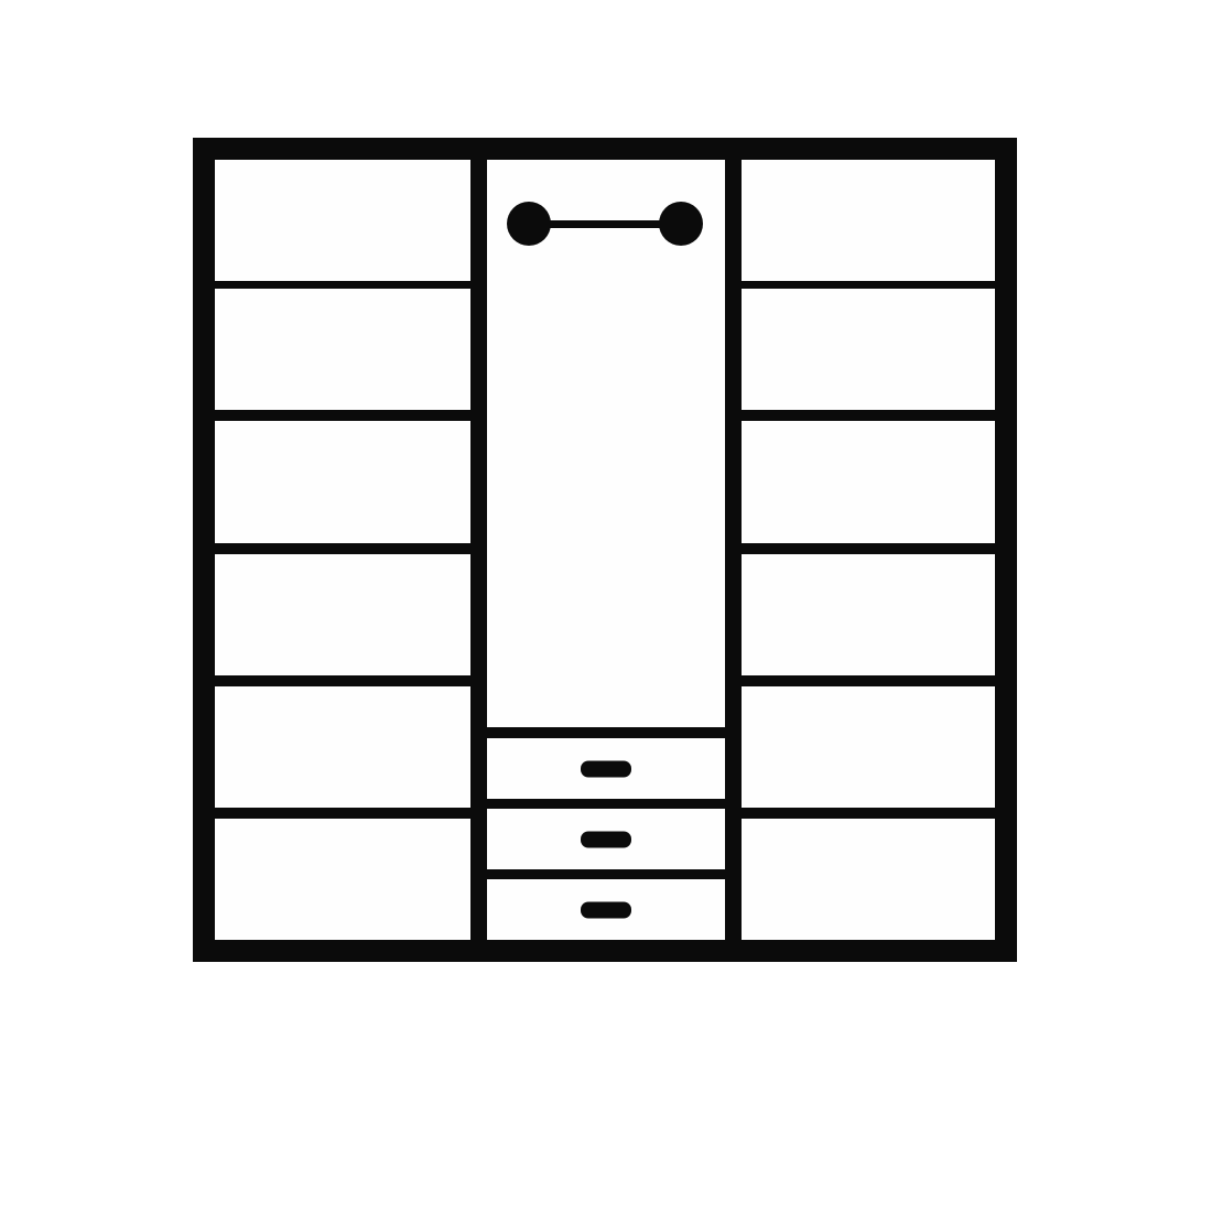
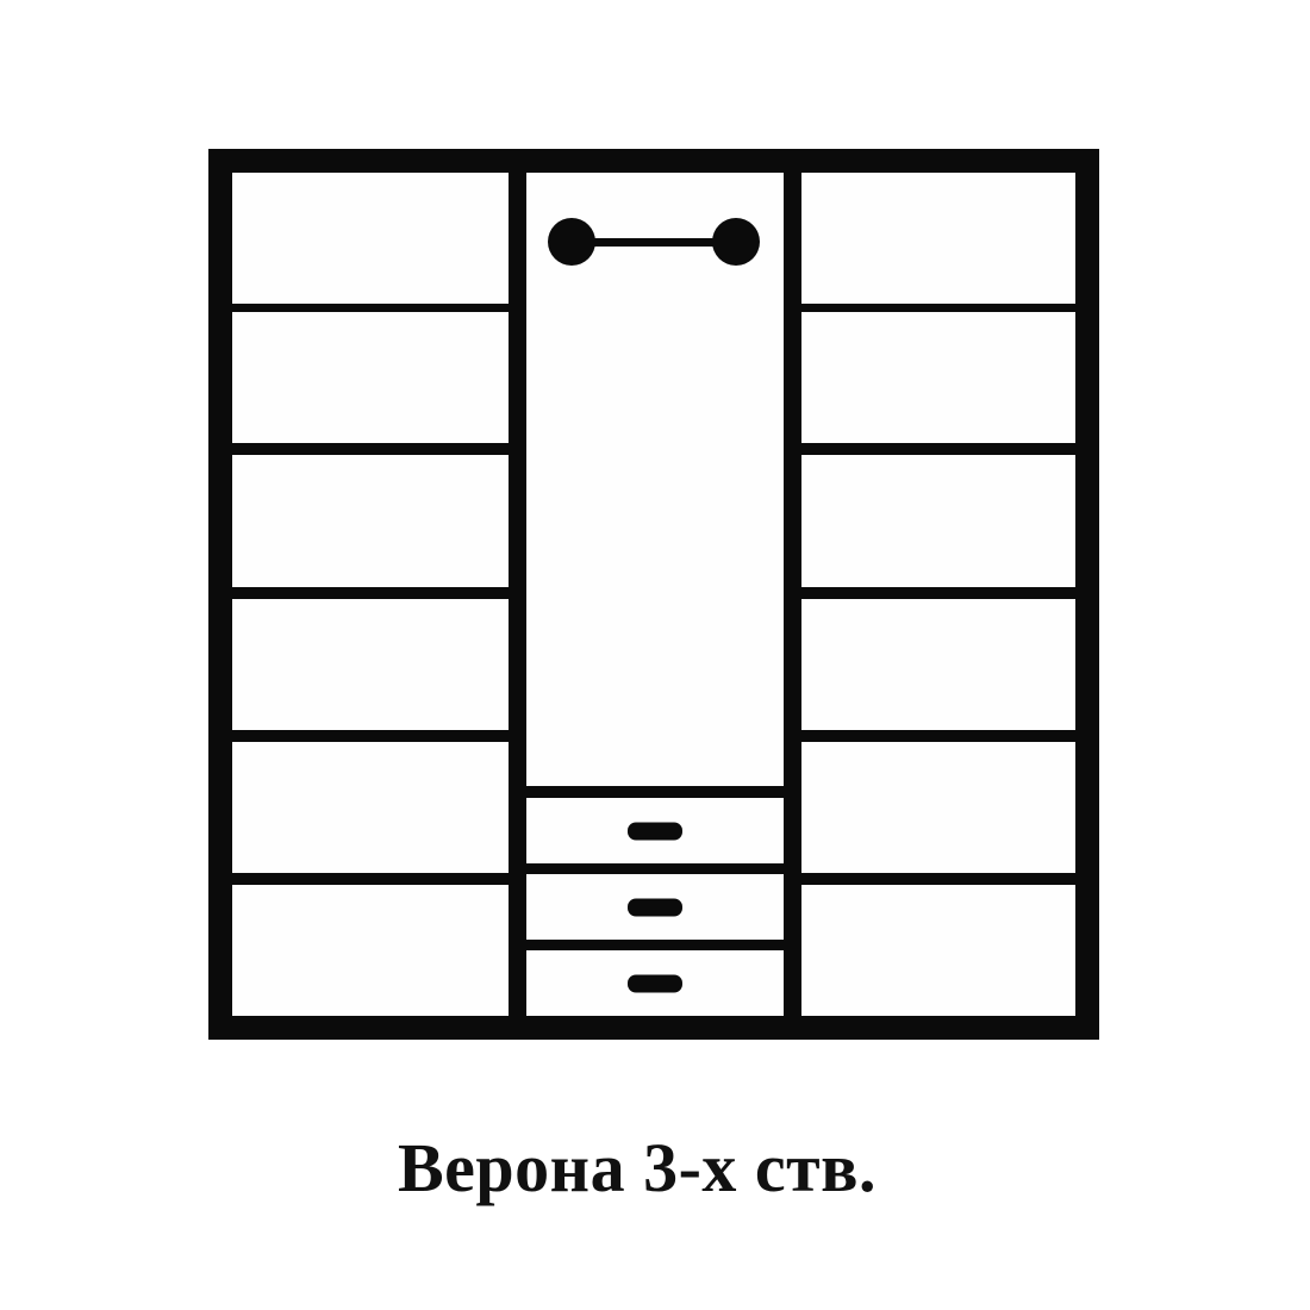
+ Верона 3-х ств.
